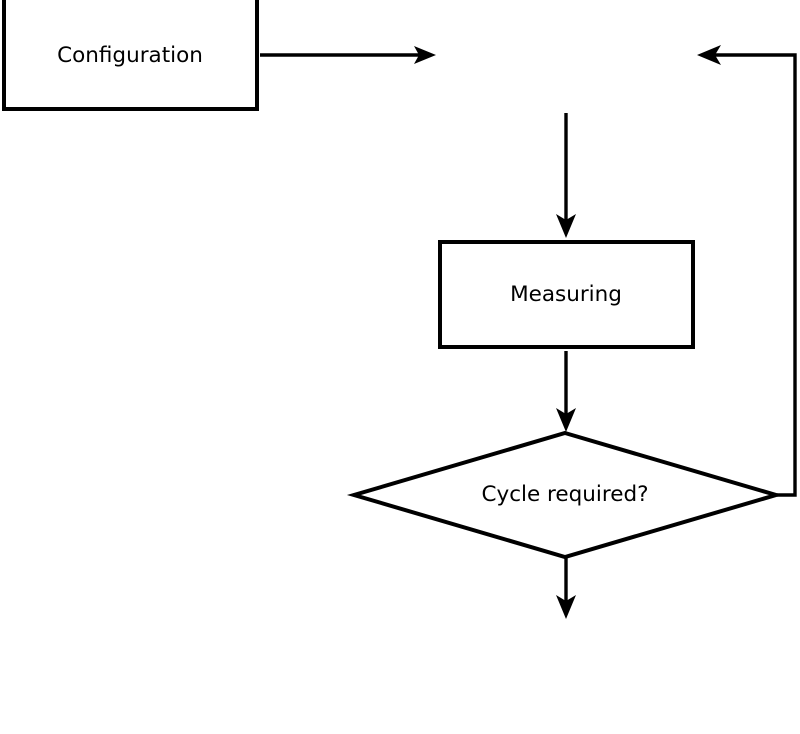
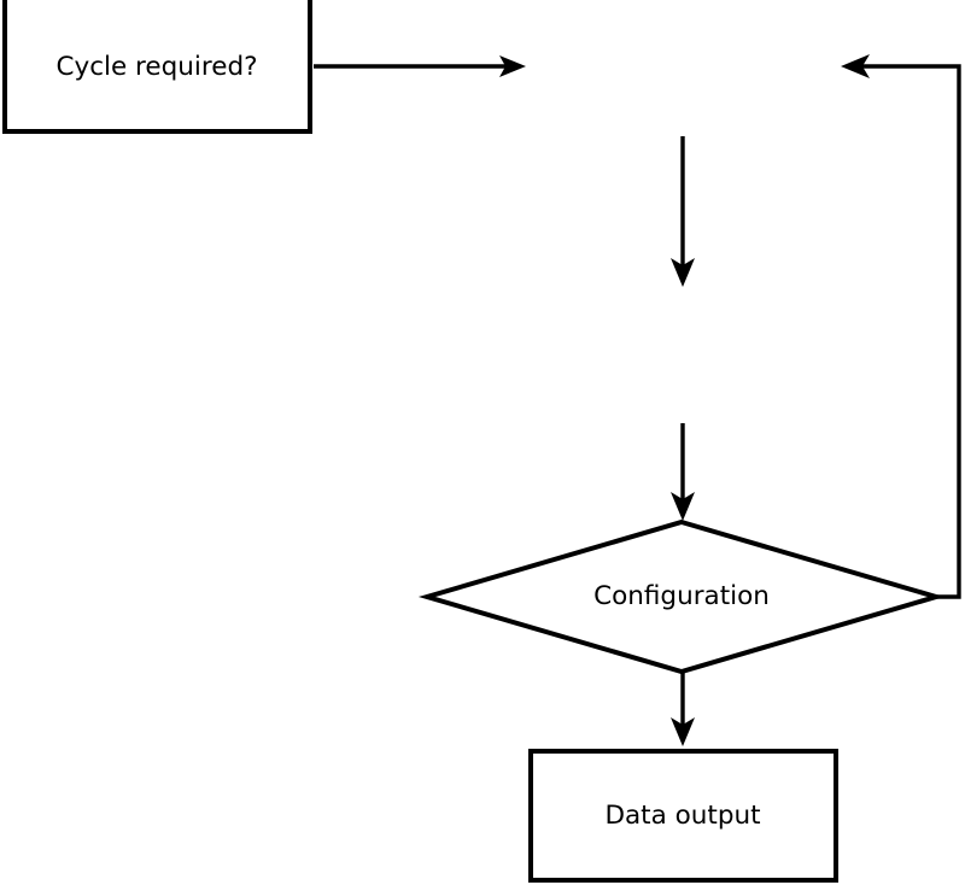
- Configuration
+ Cycle required?
- Measuring
- Cycle required?
+ Configuration
+ Data output
